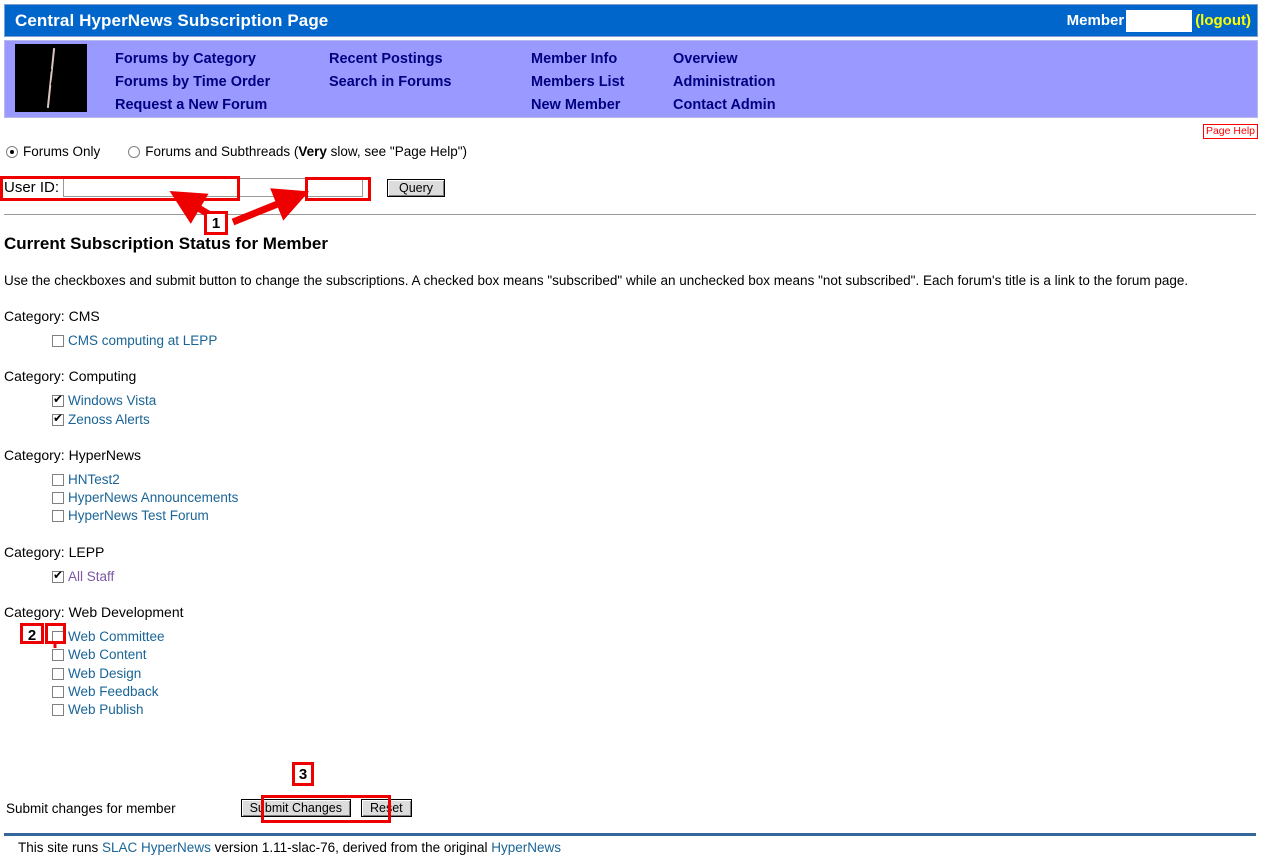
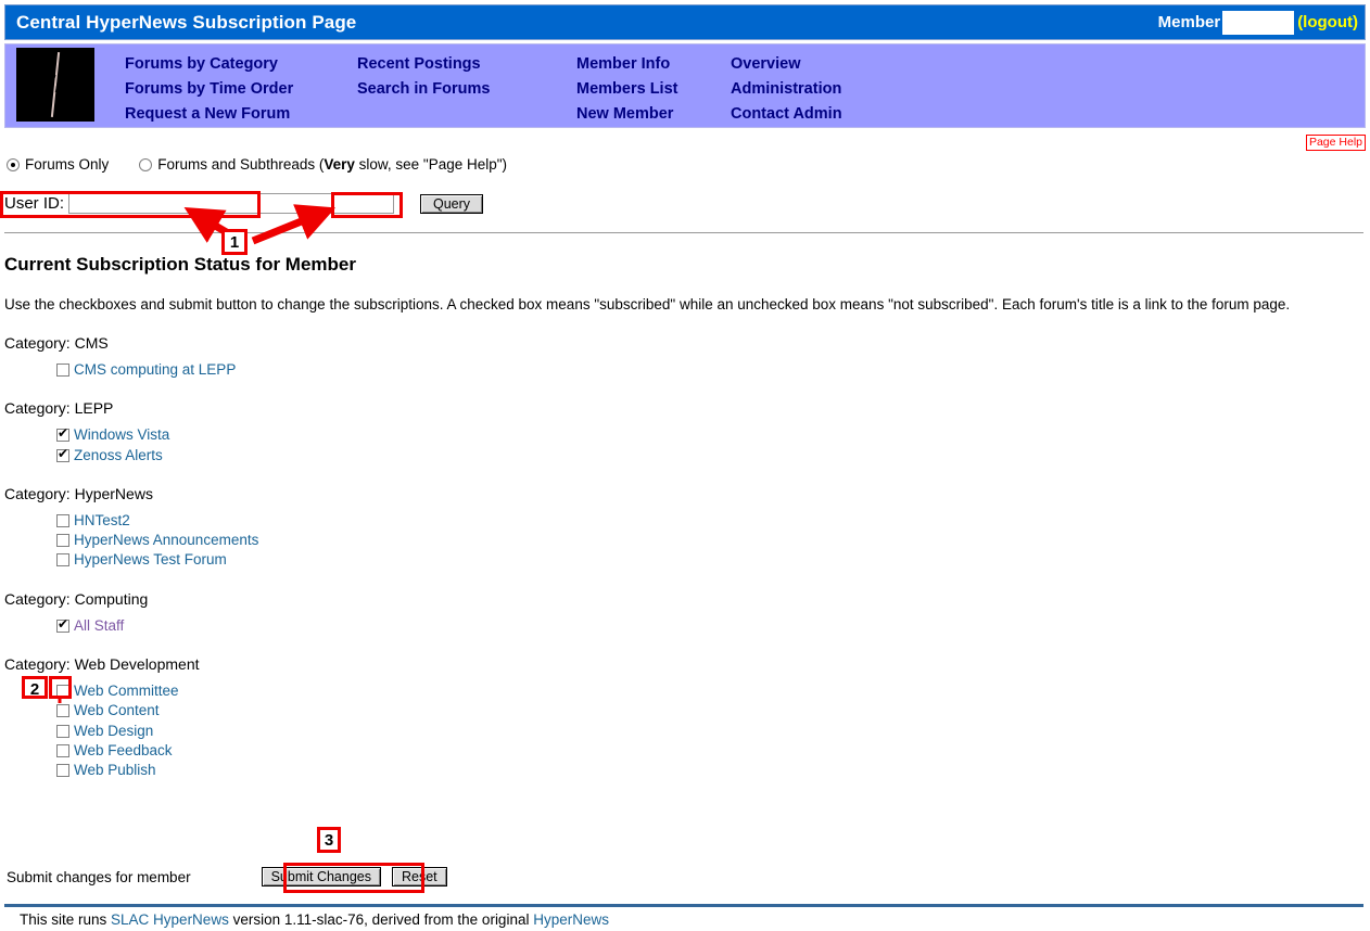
  Central HyperNews Subscription Page
  Member
  (logout)
  LEPP
  Forums by Category
  Forums by Time Order
  Request a New Forum
  Recent Postings
  Search in Forums
  Member Info
  Members List
  New Member
  Overview
  Administration
  Contact Admin
  Page Help
  Forums Only
  Forums and Subthreads (Very slow, see "Page Help")
  User ID:
  Query
  Current Subscription Status for Member
  Use the checkboxes and submit button to change the subscriptions. A checked box means "subscribed" while an unchecked box means "not subscribed". Each forum's title is a link to the forum page.
  Category: CMS
  CMS computing at LEPP
- Category: Computing
+ Category: LEPP
  Windows Vista
  Zenoss Alerts
  Category: HyperNews
  HNTest2
  HyperNews Announcements
  HyperNews Test Forum
- Category: LEPP
+ Category: Computing
  All Staff
  Category: Web Development
  Web Committee
  Web Content
  Web Design
  Web Feedback
  Web Publish
  Submit changes for member
  Submit Changes
  Reset
  This site runs SLAC HyperNews version 1.11-slac-76, derived from the original HyperNews
  1
  2
  3
